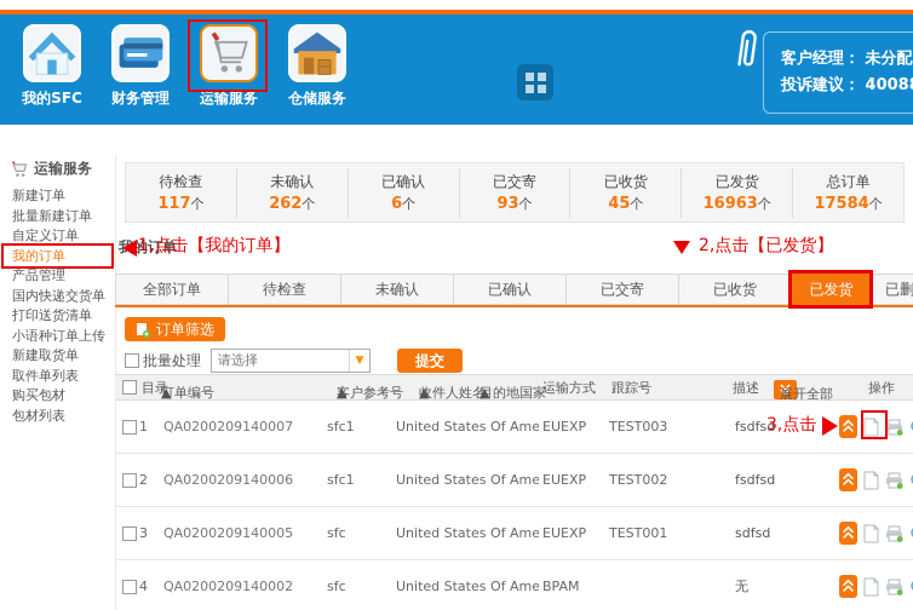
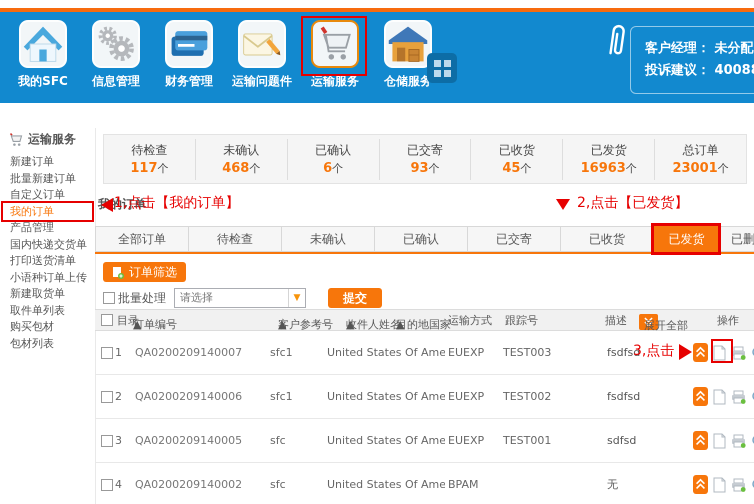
  我的SFC
+ 信息管理
  财务管理
+ 运输问题件
  运输服务
  仓储服务
  客户经理： 未分配
  投诉建议： 4008
  运输服务
  新建订单
  批量新建订单
  自定义订单
  我的订单
  产品管理
  国内快递交货单
  打印送货清单
  小语种订单上传
  新建取货单
  取件单列表
  购买包材
  包材列表
  待检查
  117个
  未确认
- 262个
+ 468个
  已确认
  6个
  已交寄
  93个
  已收货
  45个
  已发货
  16963个
  总订单
- 17584个
+ 23001个
  我的订单
  1,点击【我的订单】
  2,点击【已发货】
  全部订单
  待检查
  未确认
  已确认
  已交寄
  已收货
  已发货
  订单筛选
  批量处理
  请选择
  ▼
  提交
  目录
  订单编号
  ▲
  客户参考号
  ▲
  收件人姓名
  ▲
  目的地国家
  ▲
  运输方式
  跟踪号
  描述
  展开全部
  操作
  1
  QA0200209140007
  sfc1
  EUEXP
  TEST003
  fsdfsd
  3,点击
  2
  QA0200209140006
  sfc1
  EUEXP
  TEST002
  fsdfsd
  3
  QA0200209140005
  sfc
  EUEXP
  TEST001
  sdfsd
  4
  QA0200209140002
  sfc
  BPAM
  无
